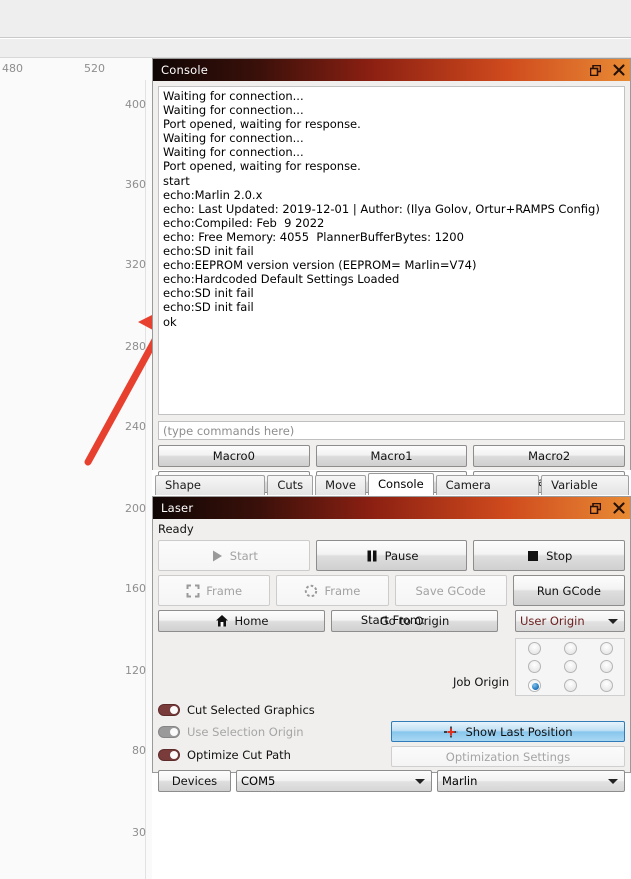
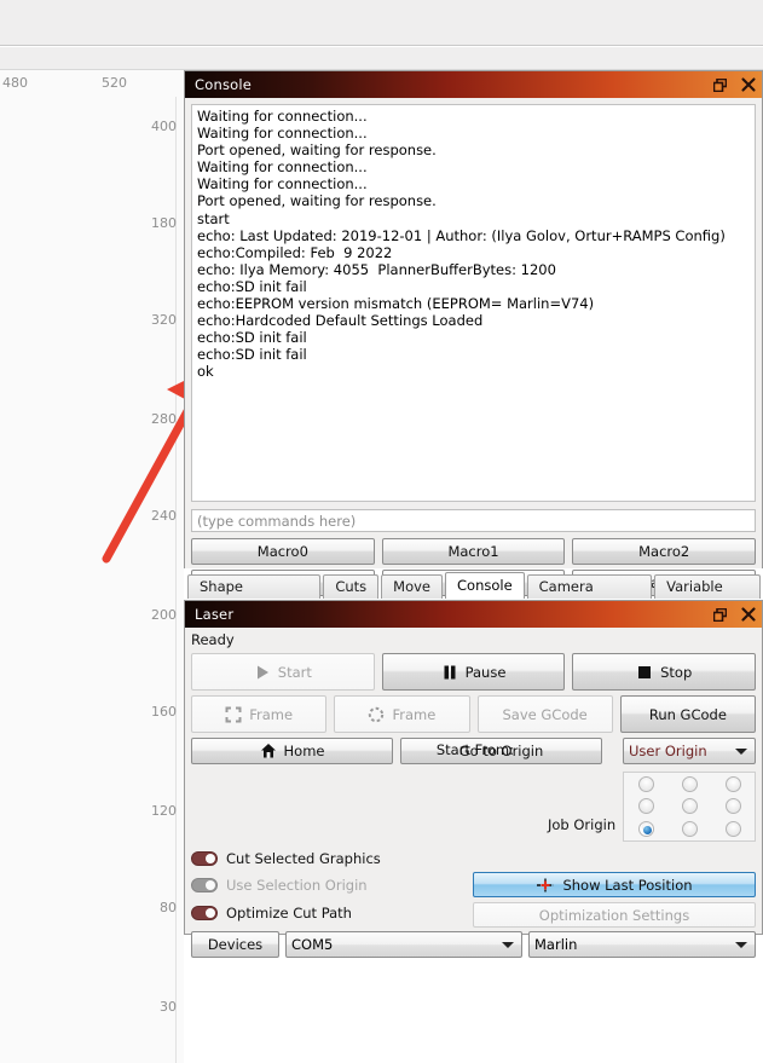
  480
  520
  400
- 360
+ 180
  320
  280
  240
  200
  160
  120
  80
  30
  Console
  Waiting for connection...
  Waiting for connection...
  Port opened, waiting for response.
  Waiting for connection...
  Waiting for connection...
  Port opened, waiting for response.
  start
- echo:Marlin 2.0.x
  echo: Last Updated: 2019-12-01 | Author: (Ilya Golov, Ortur+RAMPS Config)
  echo:Compiled: Feb 9 2022
- echo: Free Memory: 4055 PlannerBufferBytes: 1200
+ echo: Ilya Memory: 4055 PlannerBufferBytes: 1200
  echo:SD init fail
- echo:EEPROM version version (EEPROM= Marlin=V74)
+ echo:EEPROM version mismatch (EEPROM= Marlin=V74)
  echo:Hardcoded Default Settings Loaded
  echo:SD init fail
  echo:SD init fail
  ok
  (type commands here)
  Macro0
  Macro1
  Macro2
  Cuts
  Move
  Console
  Laser
  Ready
  Start
  Pause
  Stop
  Frame
  Frame
  Save GCode
  Run GCode
  Home
  Go to Origin
  Start From:
  User Origin
  Job Origin
  Cut Selected Graphics
  Use Selection Origin
  Optimize Cut Path
  Show Last Position
  Optimization Settings
  Devices
  COM5
  Marlin
